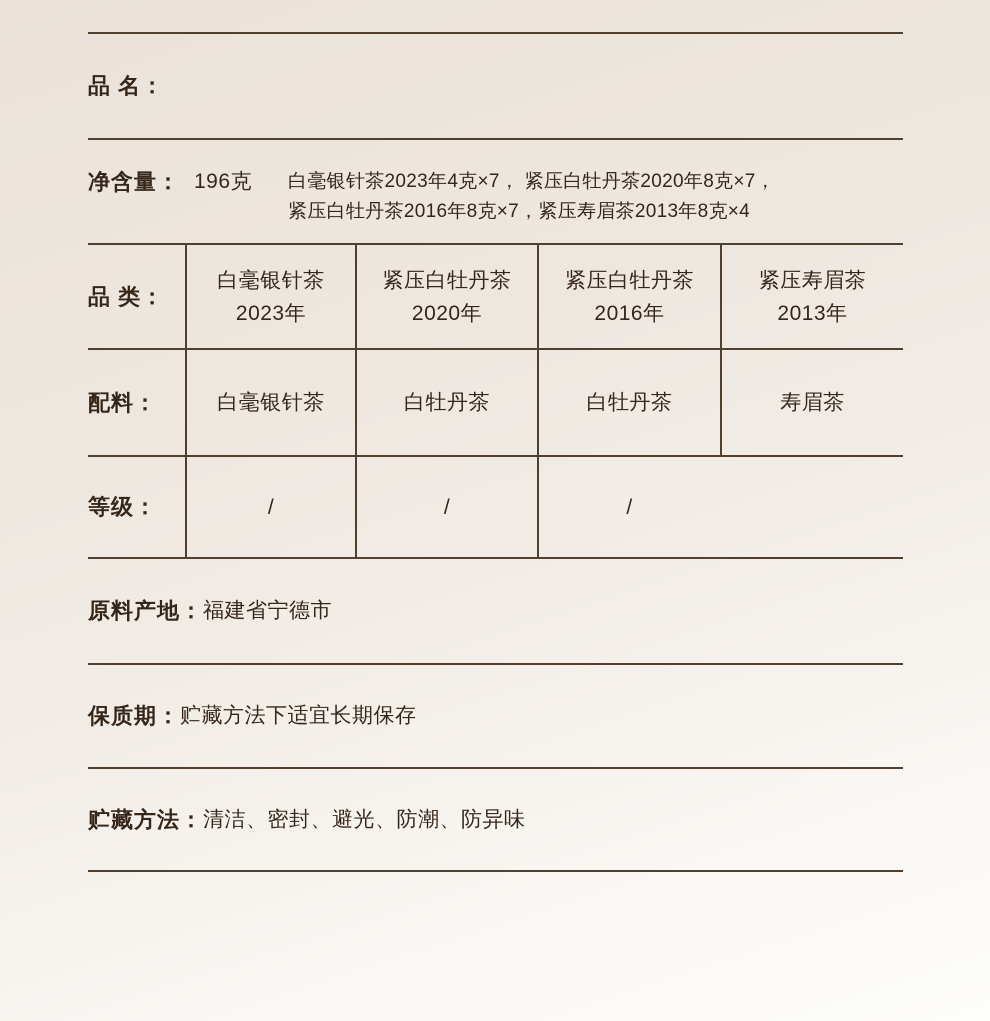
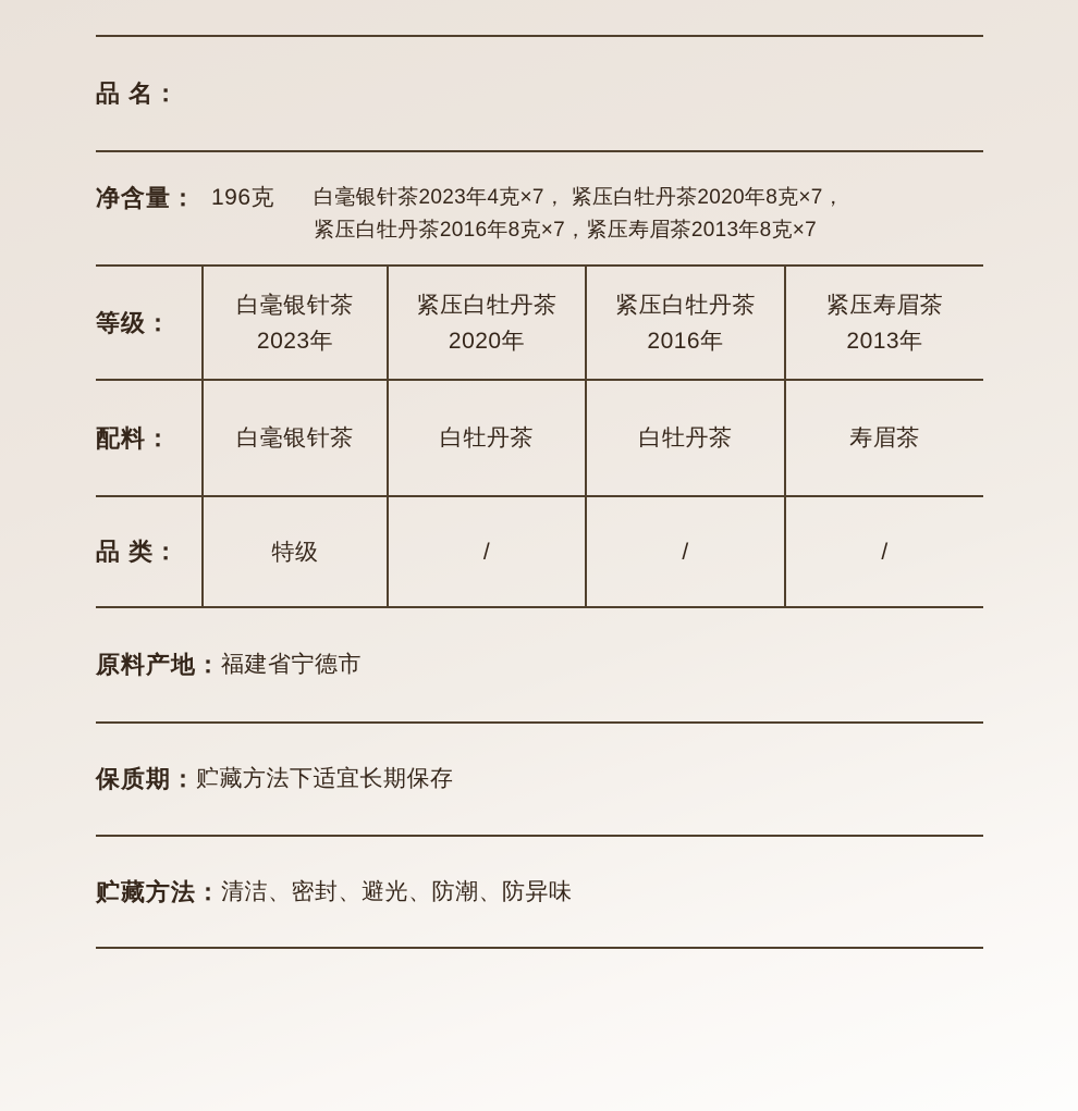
  品 名：
  净含量：
  196克
  白毫银针茶2023年4克×7， 紧压白牡丹茶2020年8克×7，
- 紧压白牡丹茶2016年8克×7，紧压寿眉茶2013年8克×4
+ 紧压白牡丹茶2016年8克×7，紧压寿眉茶2013年8克×7
- 品 类：
+ 等级：
  白毫银针茶
  2023年
  紧压白牡丹茶
  2020年
  紧压白牡丹茶
  2016年
  紧压寿眉茶
  2013年
  配料：
  白毫银针茶
  白牡丹茶
  白牡丹茶
  寿眉茶
- 等级：
+ 品 类：
+ 特级
  /
  /
  /
  原料产地：
  福建省宁德市
  保质期：
  贮藏方法下适宜长期保存
  贮藏方法：
  清洁、密封、避光、防潮、防异味
